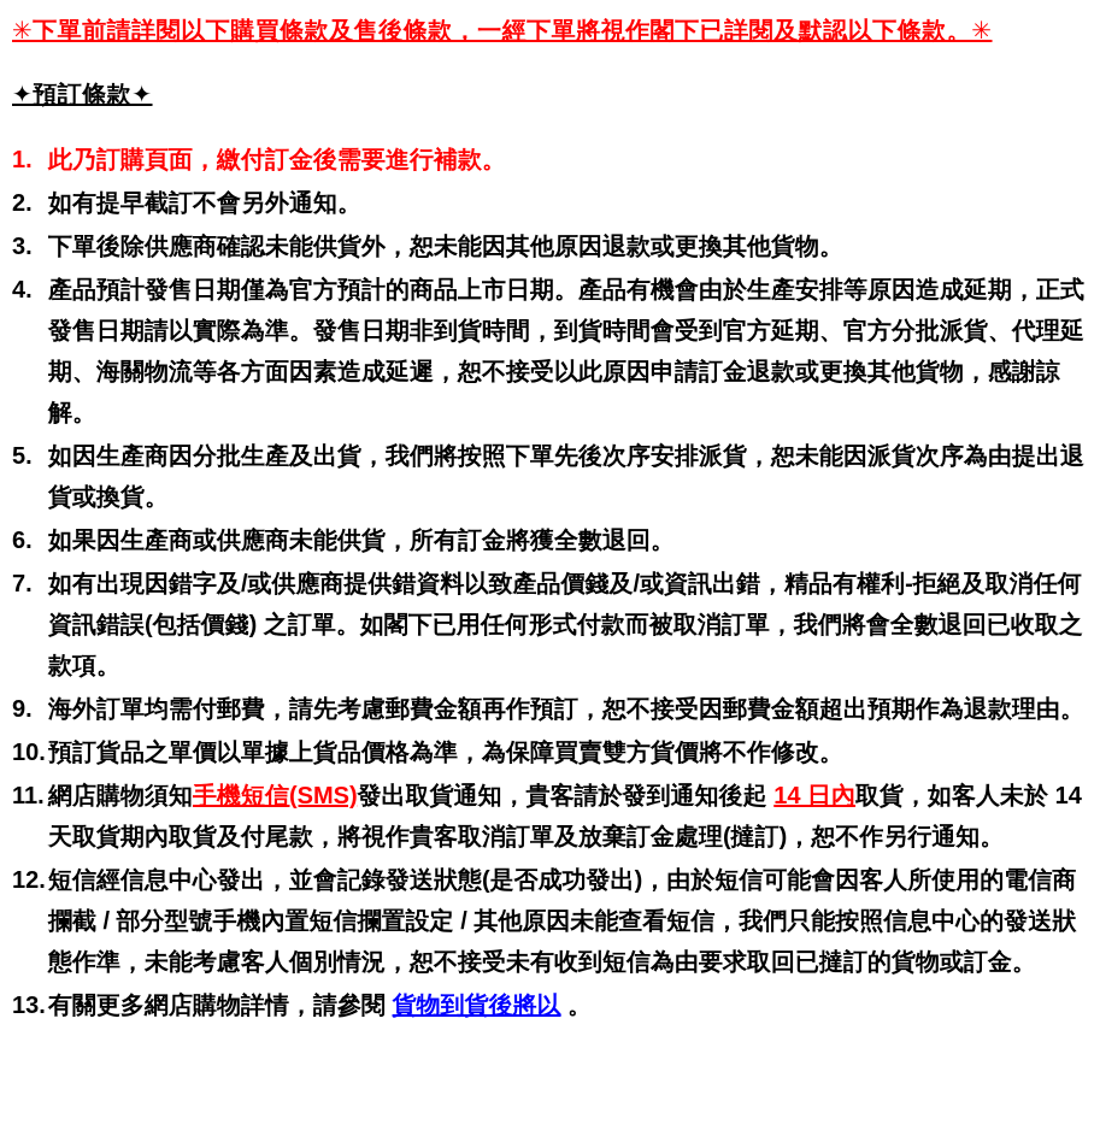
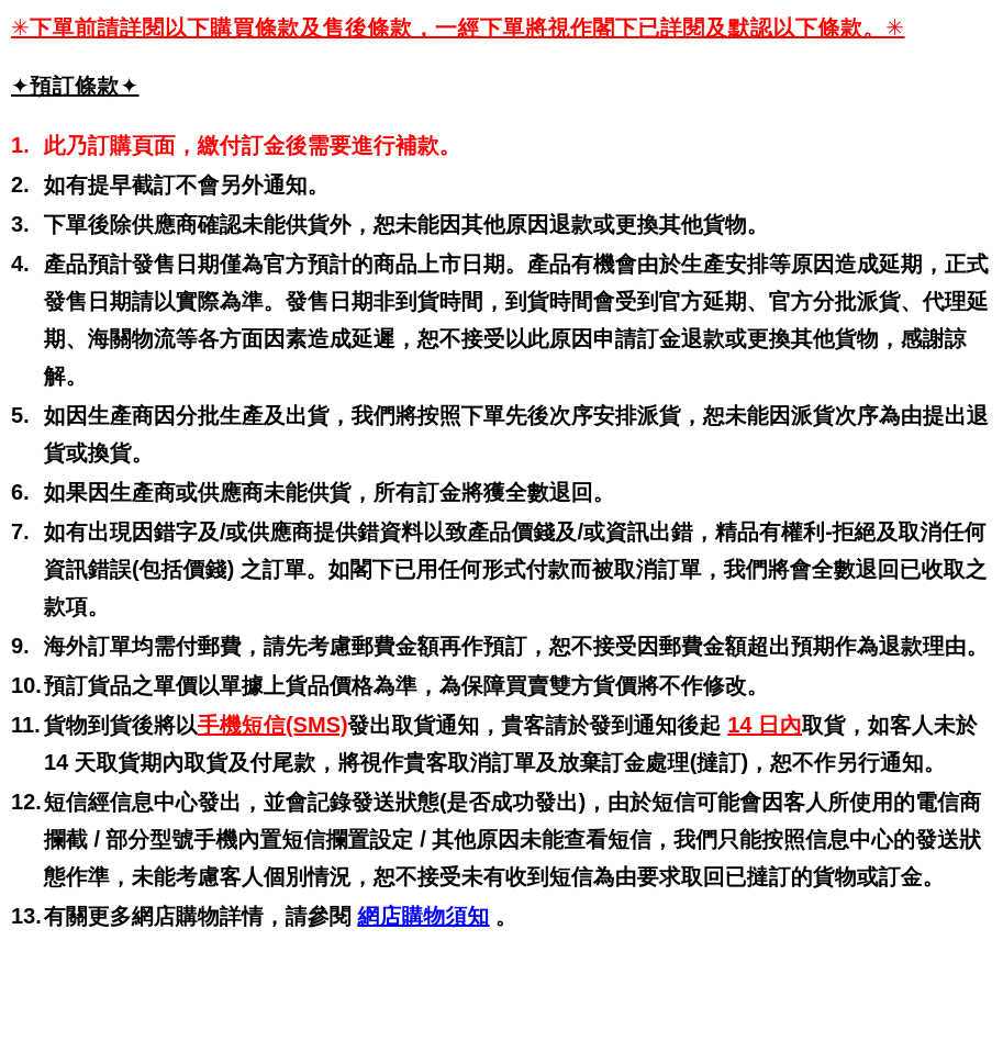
  ✳下單前請詳閱以下購買條款及售後條款，一經下單將視作閣下已詳閱及默認以下條款。✳
  ✦預訂條款✦
  1.
  此乃訂購頁面，繳付訂金後需要進行補款。
  2.
  如有提早截訂不會另外通知。
  3.
  下單後除供應商確認未能供貨外，恕未能因其他原因退款或更換其他貨物。
  4.
  產品預計發售日期僅為官方預計的商品上市日期。產品有機會由於生產安排等原因造成延期，正式發售日期請以實際為準。發售日期非到貨時間，到貨時間會受到官方延期、官方分批派貨、代理延期、海關物流等各方面因素造成延遲，恕不接受以此原因申請訂金退款或更換其他貨物，感謝諒解。
  5.
  如因生產商因分批生產及出貨，我們將按照下單先後次序安排派貨，恕未能因派貨次序為由提出退貨或換貨。
  6.
  如果因生產商或供應商未能供貨，所有訂金將獲全數退回。
  7.
  如有出現因錯字及/或供應商提供錯資料以致產品價錢及/或資訊出錯，精品有權利-拒絕及取消任何資訊錯誤(包括價錢) 之訂單。如閣下已用任何形式付款而被取消訂單，我們將會全數退回已收取之款項。
  9.
  海外訂單均需付郵費，請先考慮郵費金額再作預訂，恕不接受因郵費金額超出預期作為退款理由。
  10.
  預訂貨品之單價以單據上貨品價格為準，為保障買賣雙方貨價將不作修改。
  11.
- 網店購物須知手機短信(SMS)發出取貨通知，貴客請於發到通知後起 14 日內取貨，如客人未於 14 天取貨期內取貨及付尾款，將視作貴客取消訂單及放棄訂金處理(撻訂)，恕不作另行通知。
+ 貨物到貨後將以手機短信(SMS)發出取貨通知，貴客請於發到通知後起 14 日內取貨，如客人未於 14 天取貨期內取貨及付尾款，將視作貴客取消訂單及放棄訂金處理(撻訂)，恕不作另行通知。
  12.
  短信經信息中心發出，並會記錄發送狀態(是否成功發出)，由於短信可能會因客人所使用的電信商攔截 / 部分型號手機內置短信攔置設定 / 其他原因未能查看短信，我們只能按照信息中心的發送狀態作準，未能考慮客人個別情況，恕不接受未有收到短信為由要求取回已撻訂的貨物或訂金。
  13.
- 有關更多網店購物詳情，請參閱 貨物到貨後將以 。
+ 有關更多網店購物詳情，請參閱 網店購物須知 。
